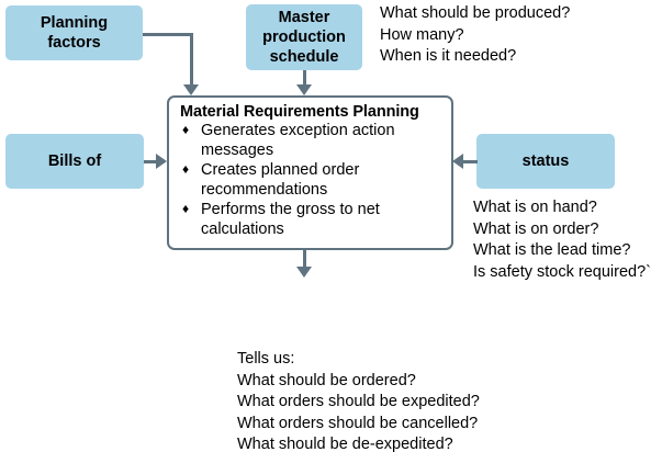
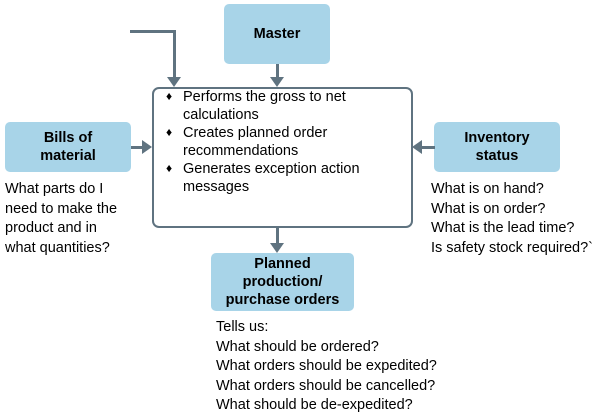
- Planning
- factors
  Master
- production
- schedule
- What should be produced?
- How many?
- When is it needed?
- Material Requirements Planning
  ♦
- Generates exception action messages
+ Performs the gross to net calculations
  ♦
  Creates planned order recommendations
  ♦
- Performs the gross to net calculations
+ Generates exception action messages
  Bills of
+ material
+ What parts do I
+ need to make the
+ product and in
+ what quantities?
+ Inventory
  status
  What is on hand?
  What is on order?
  What is the lead time?
  Is safety stock required?`
+ Planned
+ production/
+ purchase orders
  Tells us:
  What should be ordered?
  What orders should be expedited?
  What orders should be cancelled?
  What should be de-expedited?
